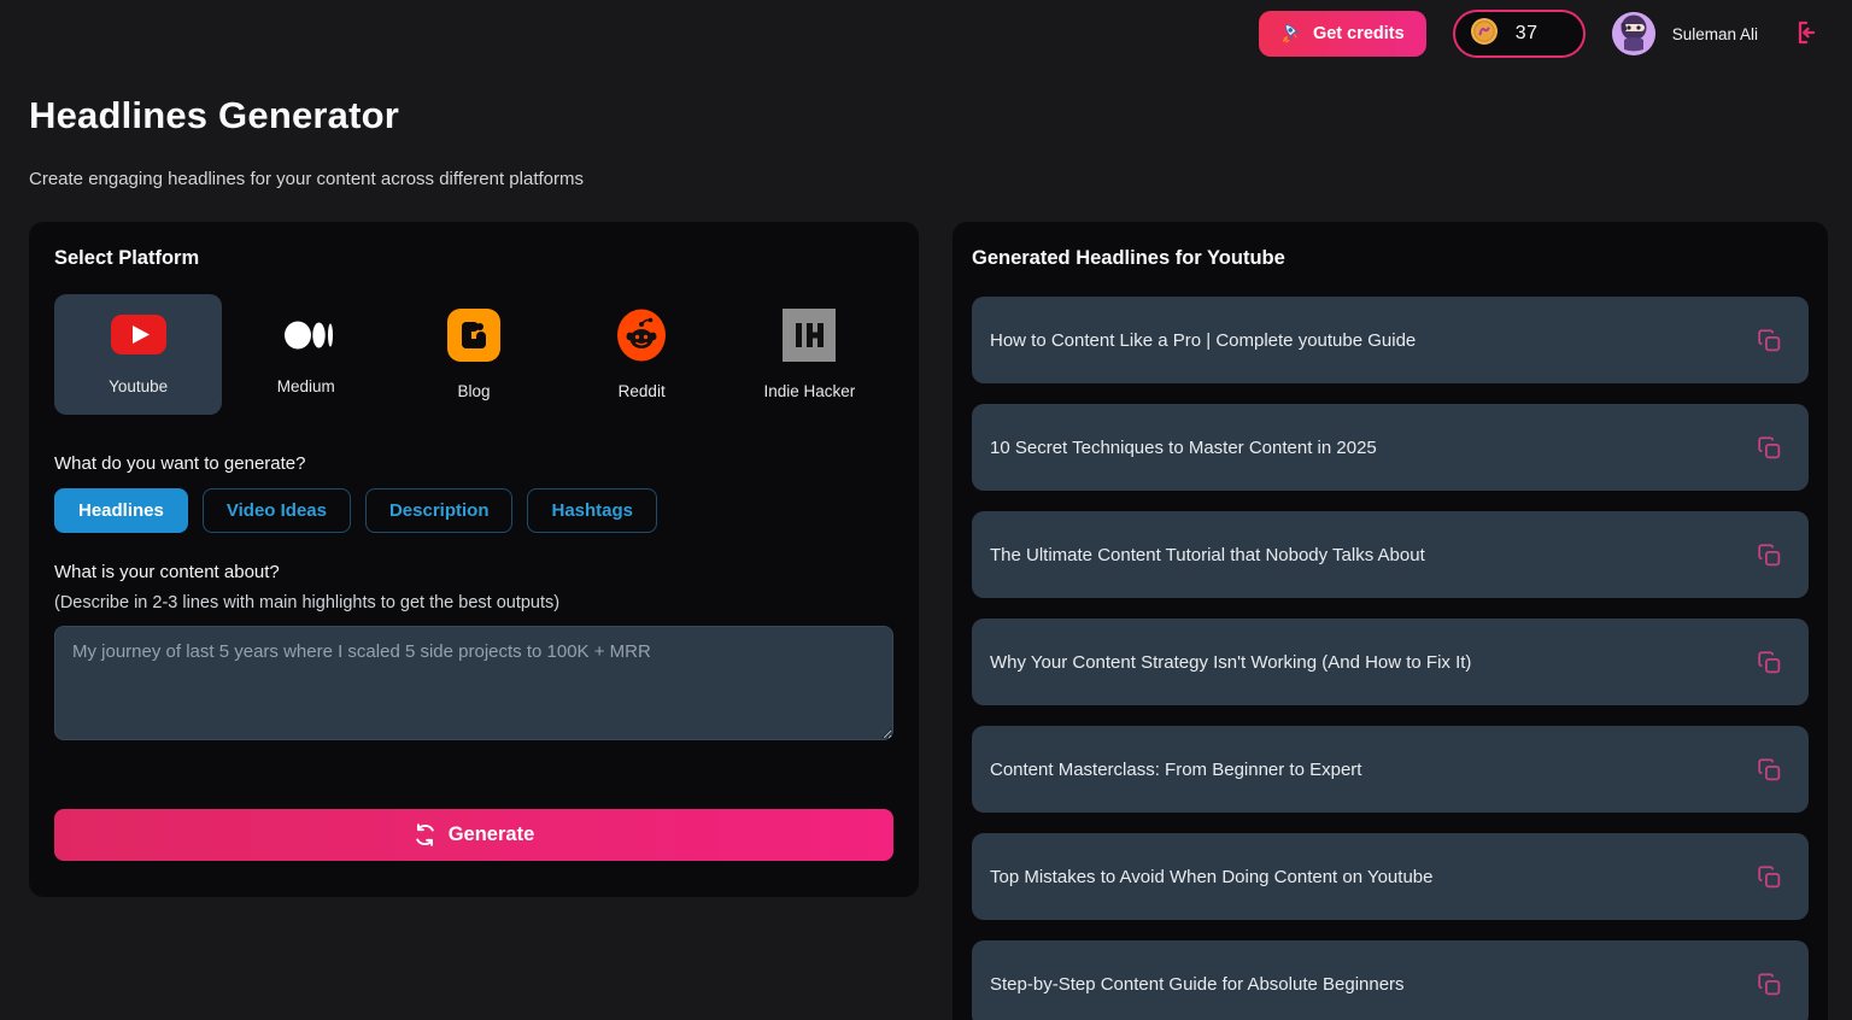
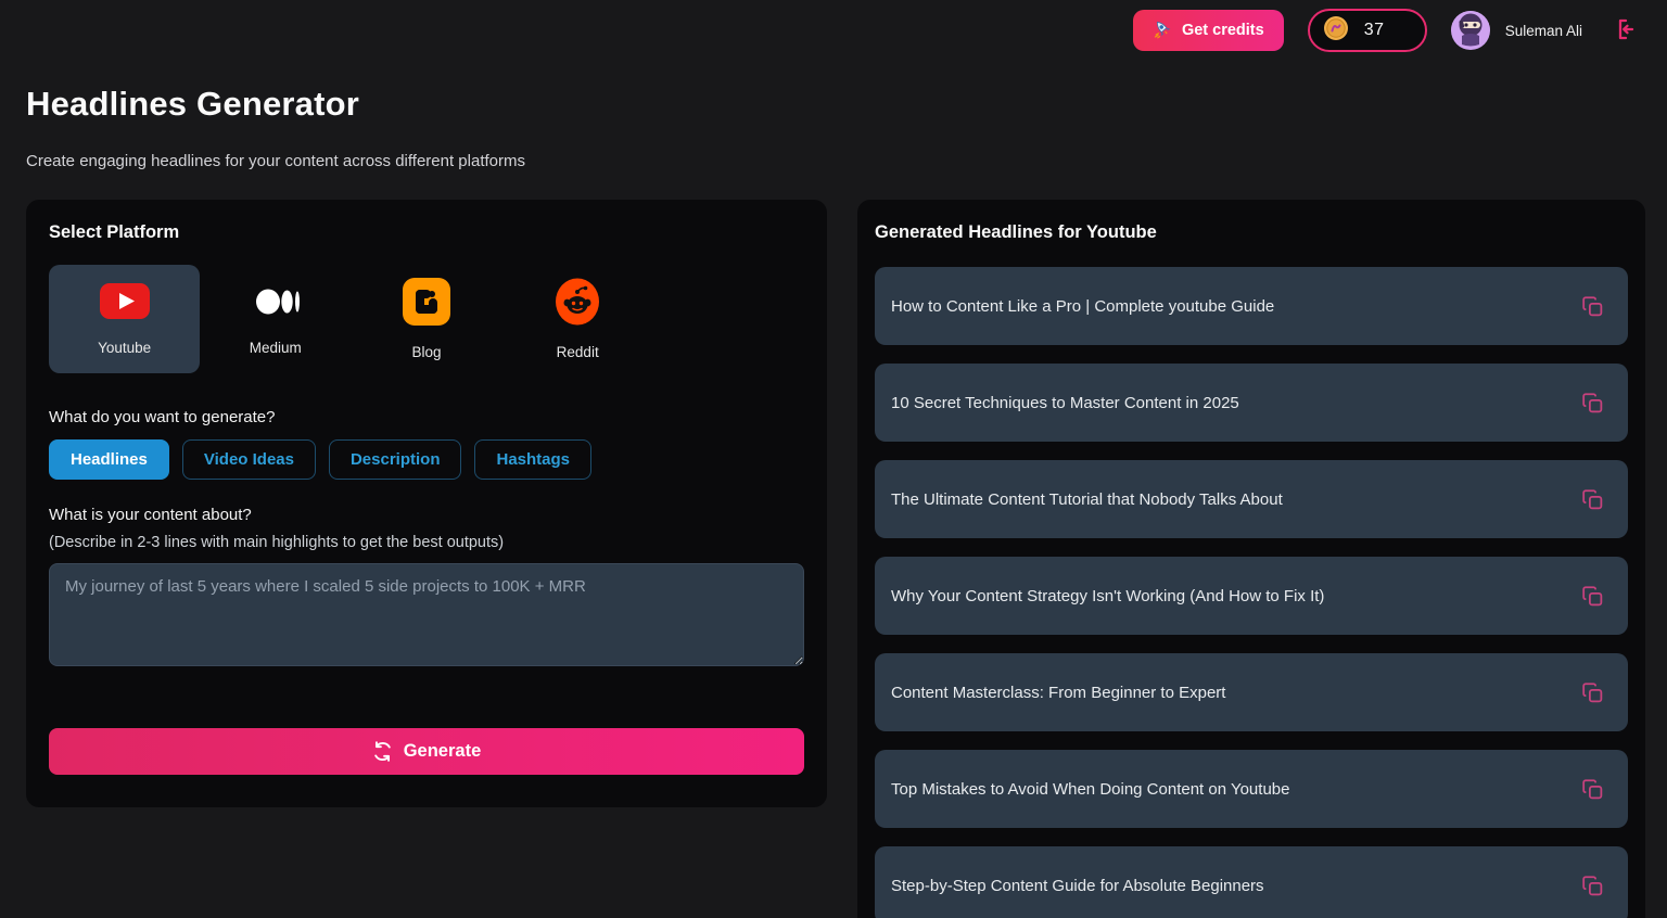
  Get credits
  37
  Suleman Ali
  Headlines Generator
  Create engaging headlines for your content across different platforms
  Select Platform
  Youtube
  Medium
  Blog
  Reddit
- Indie Hacker
  What do you want to generate?
  Headlines
  Video Ideas
  Description
  Hashtags
  What is your content about?
  (Describe in 2-3 lines with main highlights to get the best outputs)
  My journey of last 5 years where I scaled 5 side projects to 100K + MRR
  Generate
  Generated Headlines for Youtube
  How to Content Like a Pro | Complete youtube Guide
  10 Secret Techniques to Master Content in 2025
  The Ultimate Content Tutorial that Nobody Talks About
  Why Your Content Strategy Isn't Working (And How to Fix It)
  Content Masterclass: From Beginner to Expert
  Top Mistakes to Avoid When Doing Content on Youtube
  Step-by-Step Content Guide for Absolute Beginners
